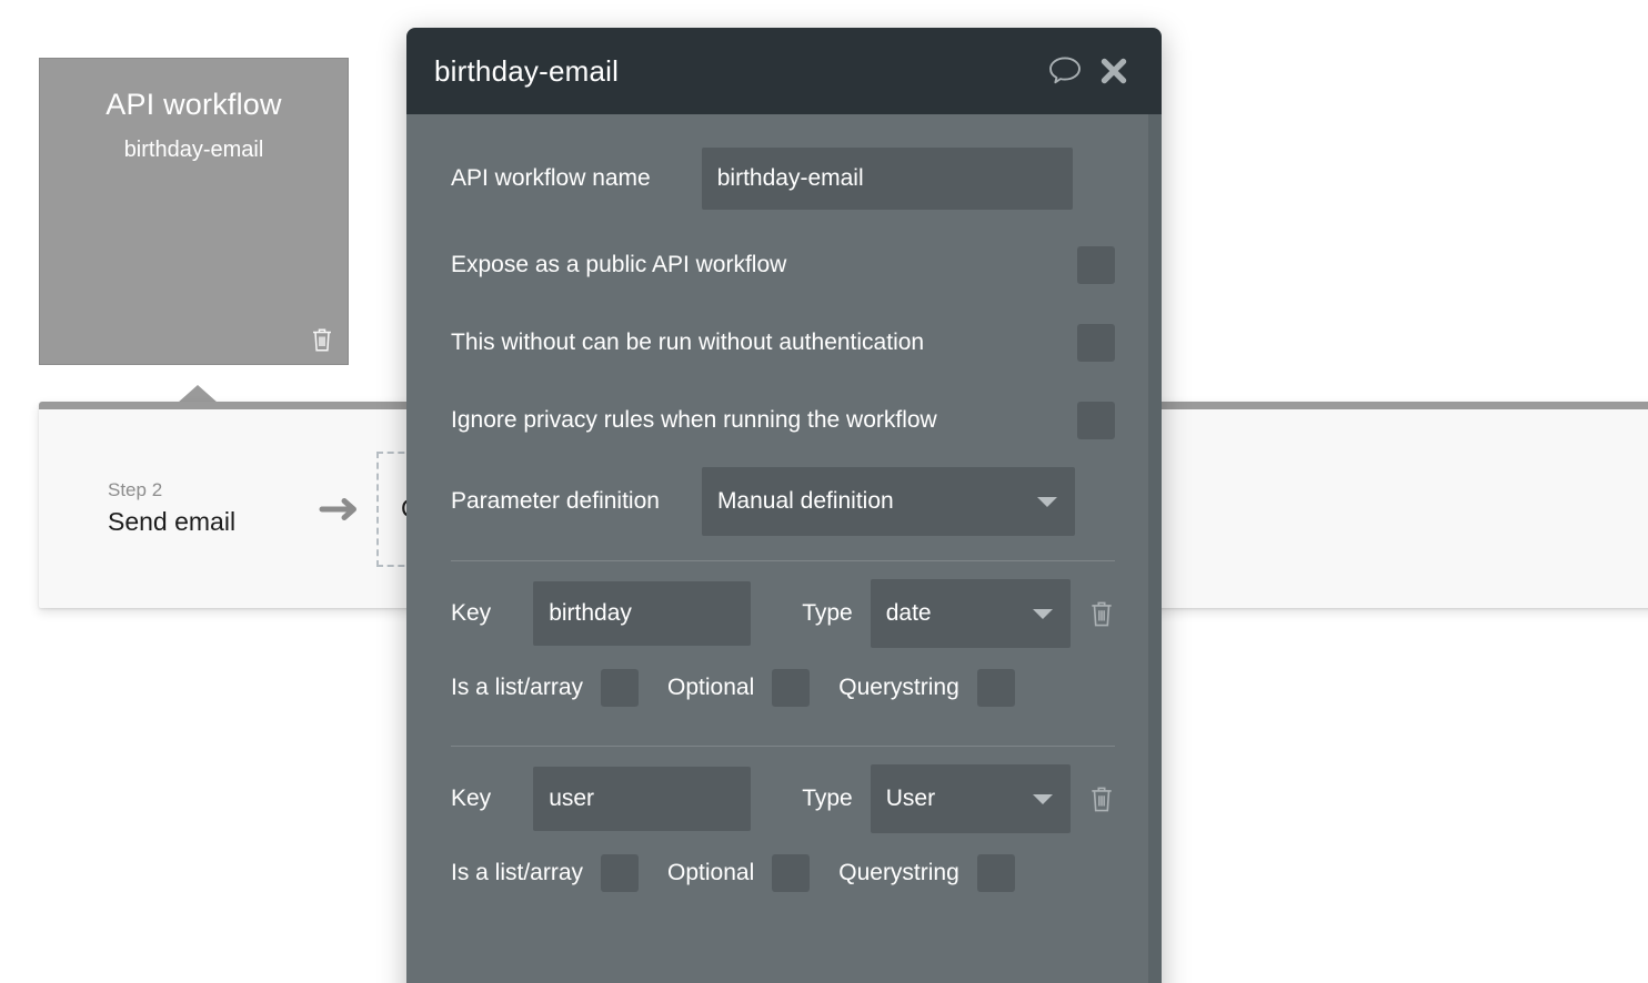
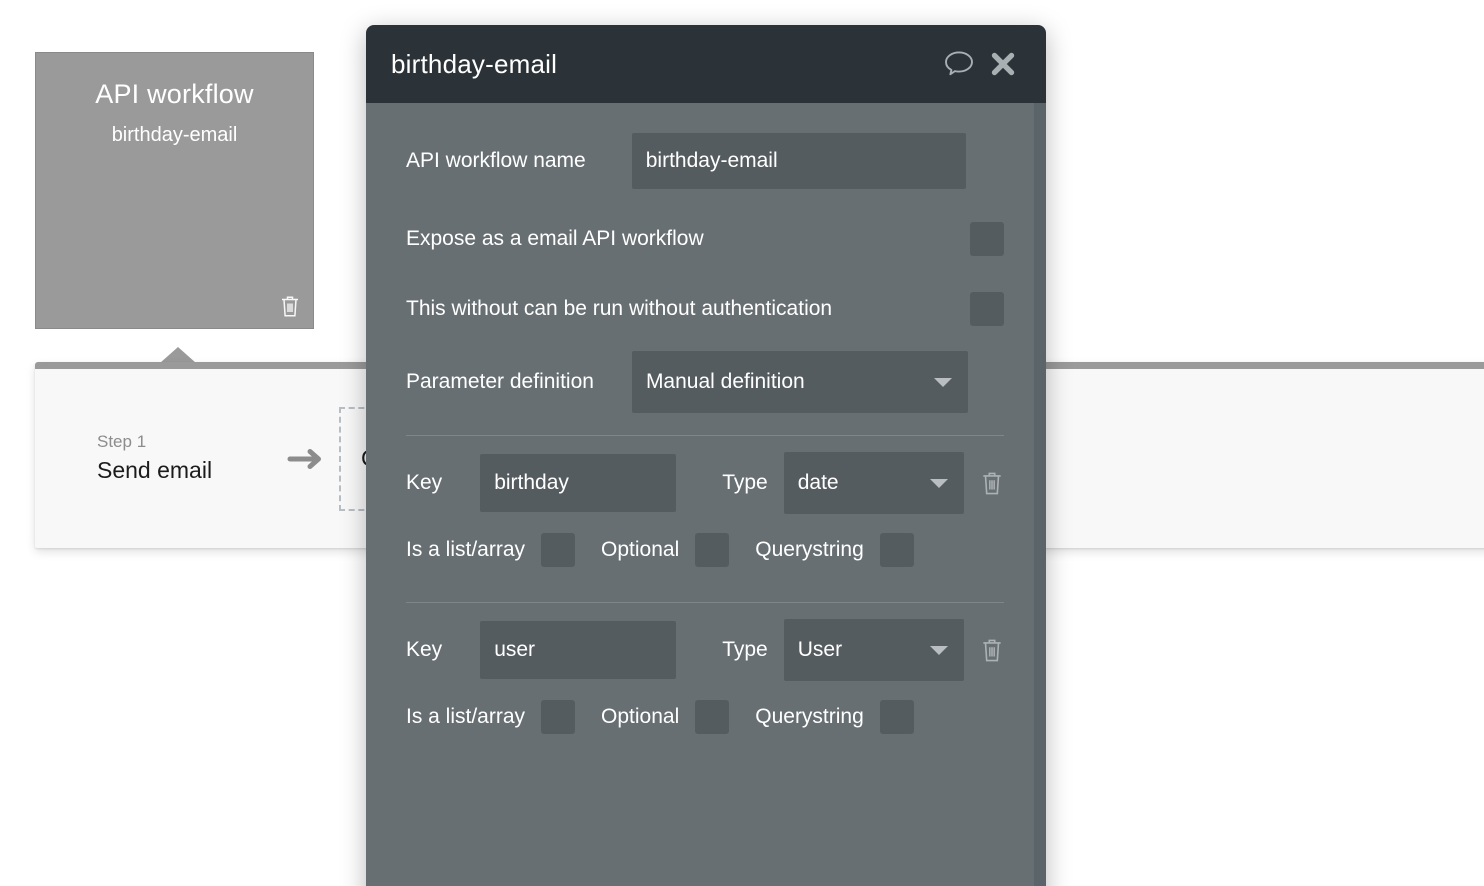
  API workflow
  birthday-email
- Step 2
+ Step 1
  Send email
  birthday-email
  API workflow name
  birthday-email
- Expose as a public API workflow
+ Expose as a email API workflow
  This without can be run without authentication
- Ignore privacy rules when running the workflow
  Parameter definition
  Manual definition
  Key
  birthday
  Type
  date
  Is a list/array
  Optional
  Querystring
  Key
  user
  Type
  User
  Is a list/array
  Optional
  Querystring
